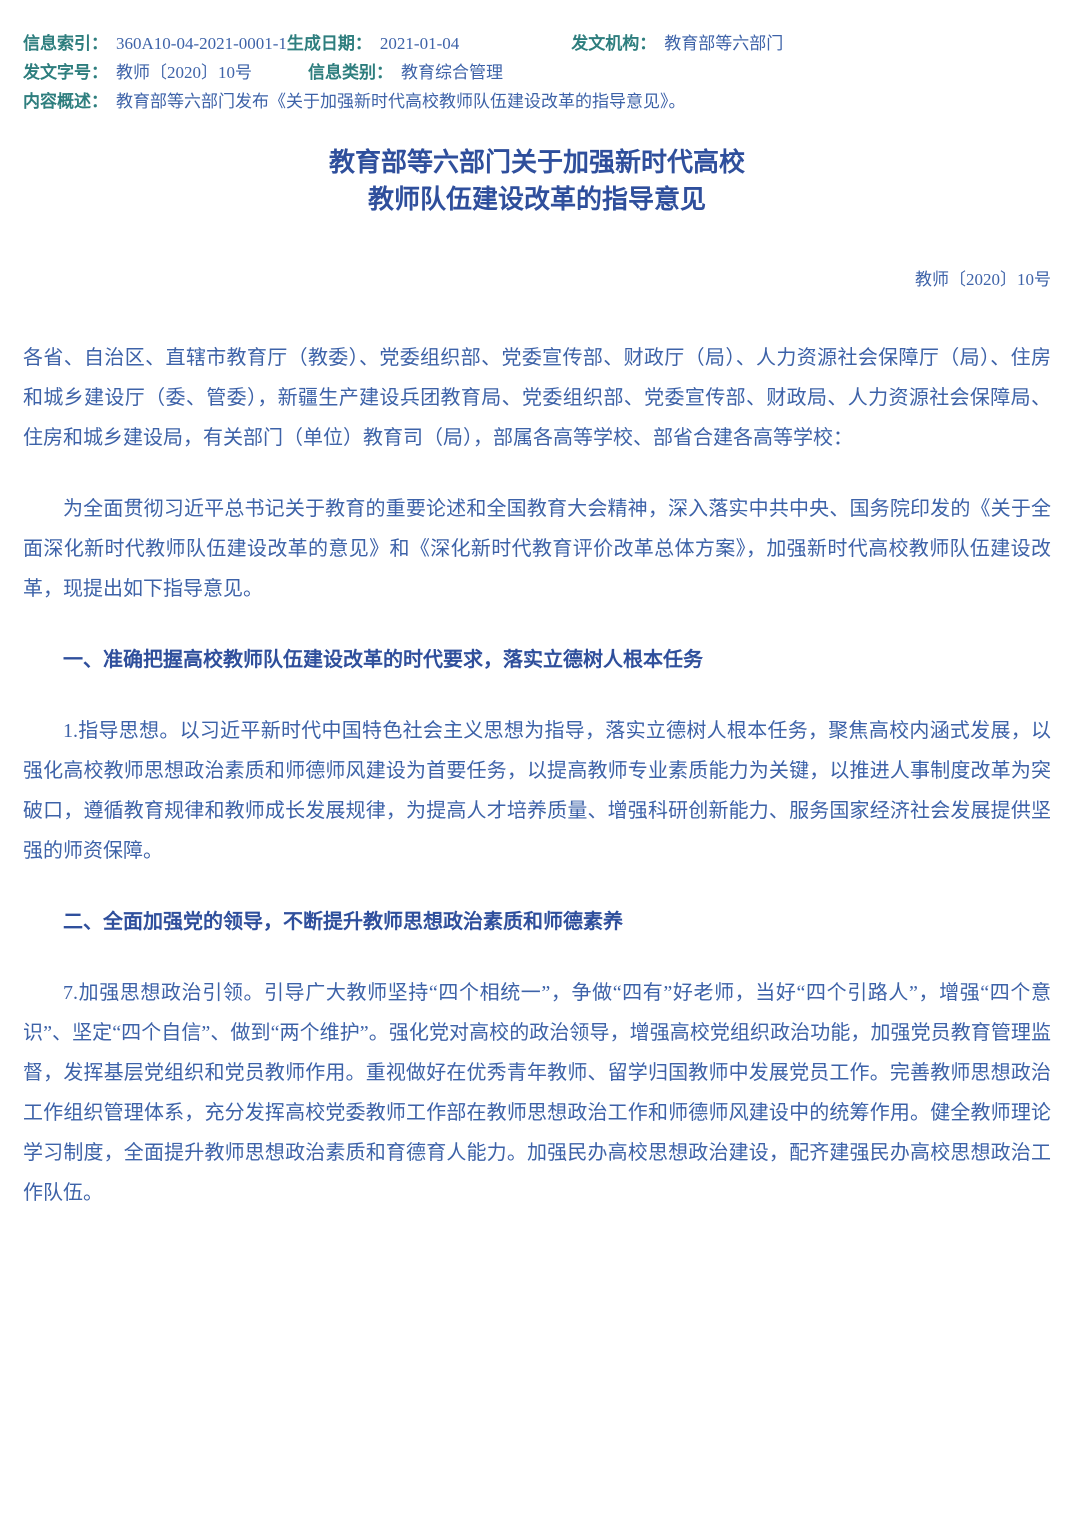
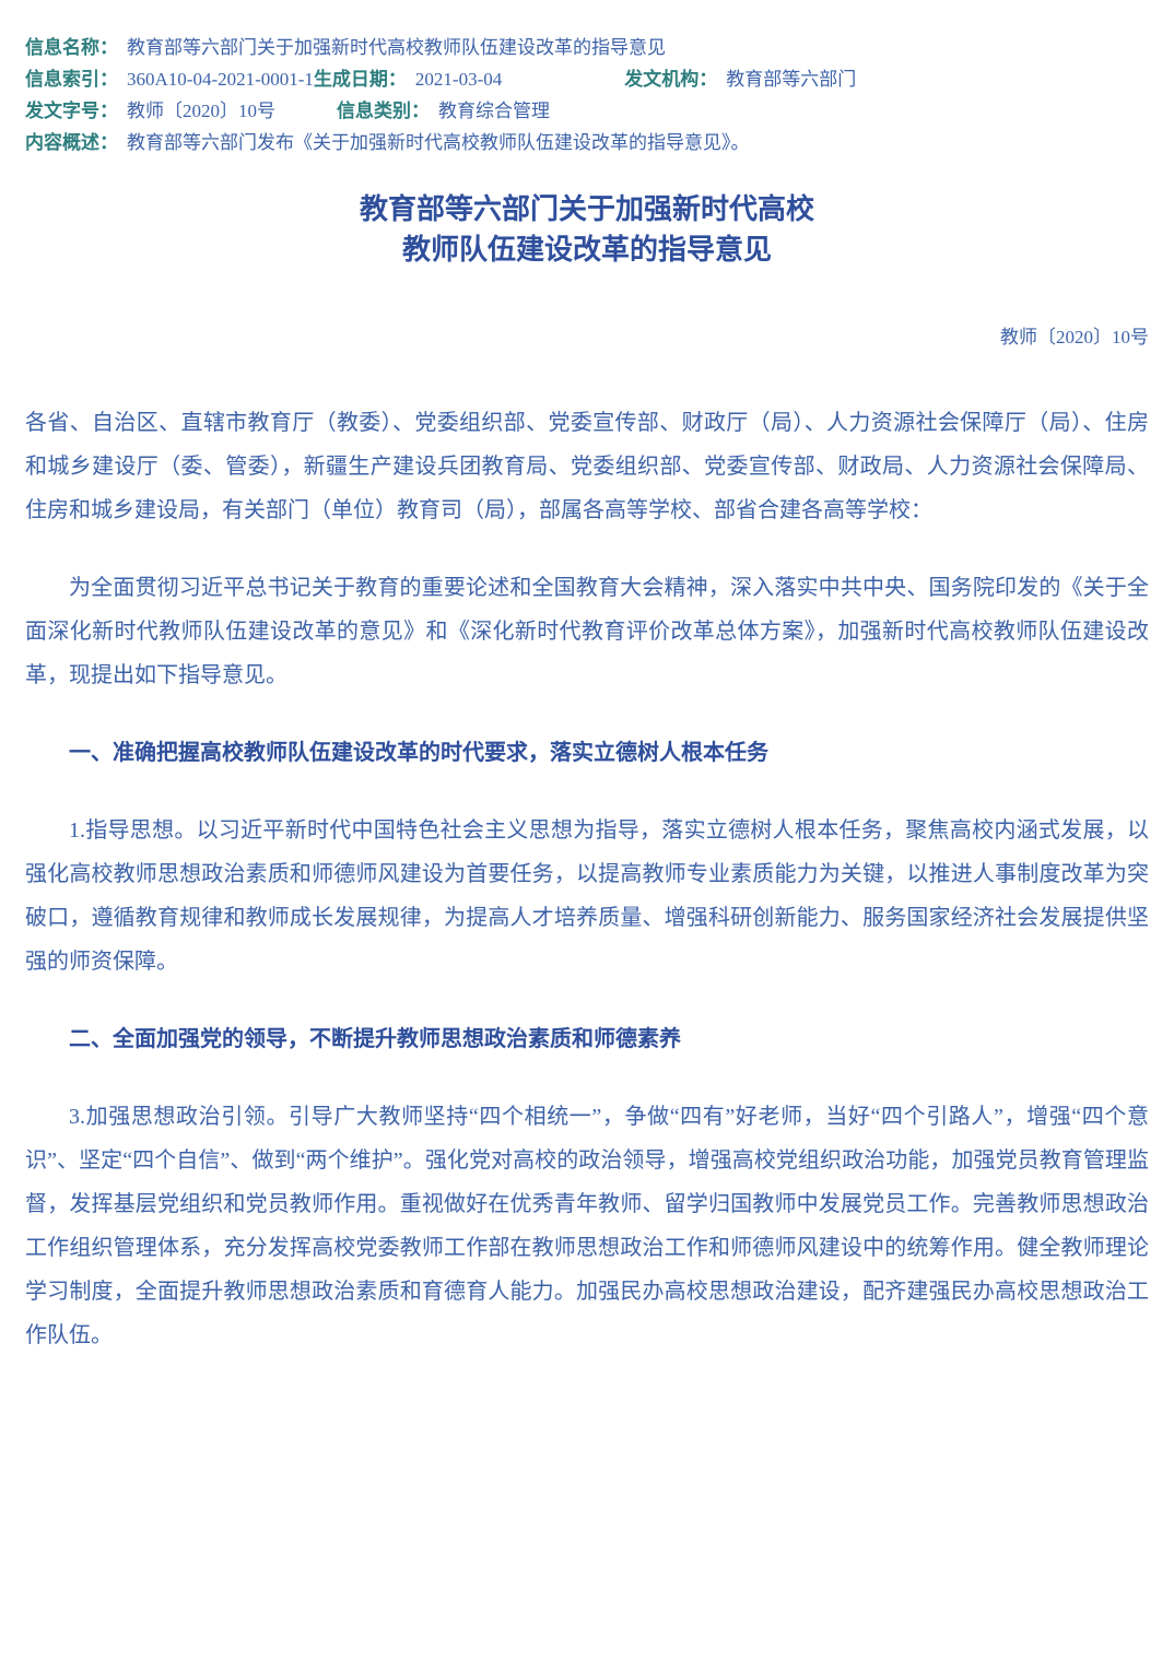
+ 信息名称： 教育部等六部门关于加强新时代高校教师队伍建设改革的指导意见
- 信息索引： 360A10-04-2021-0001-1生成日期： 2021-01-04 发文机构： 教育部等六部门
+ 信息索引： 360A10-04-2021-0001-1生成日期： 2021-03-04 发文机构： 教育部等六部门
  发文字号： 教师〔2020〕10号 信息类别： 教育综合管理
  内容概述： 教育部等六部门发布《关于加强新时代高校教师队伍建设改革的指导意见》。
  教育部等六部门关于加强新时代高校
  教师队伍建设改革的指导意见
  教师〔2020〕10号
  各省、自治区、直辖市教育厅（教委）、党委组织部、党委宣传部、财政厅（局）、人力资源社会保障厅（局）、住房和城乡建设厅（委、管委），新疆生产建设兵团教育局、党委组织部、党委宣传部、财政局、人力资源社会保障局、住房和城乡建设局，有关部门（单位）教育司（局），部属各高等学校、部省合建各高等学校：
  为全面贯彻习近平总书记关于教育的重要论述和全国教育大会精神，深入落实中共中央、国务院印发的《关于全面深化新时代教师队伍建设改革的意见》和《深化新时代教育评价改革总体方案》，加强新时代高校教师队伍建设改革，现提出如下指导意见。
  一、准确把握高校教师队伍建设改革的时代要求，落实立德树人根本任务
  1.指导思想。以习近平新时代中国特色社会主义思想为指导，落实立德树人根本任务，聚焦高校内涵式发展，以强化高校教师思想政治素质和师德师风建设为首要任务，以提高教师专业素质能力为关键，以推进人事制度改革为突破口，遵循教育规律和教师成长发展规律，为提高人才培养质量、增强科研创新能力、服务国家经济社会发展提供坚强的师资保障。
  二、全面加强党的领导，不断提升教师思想政治素质和师德素养
- 7.加强思想政治引领。引导广大教师坚持“四个相统一”，争做“四有”好老师，当好“四个引路人”，增强“四个意识”、坚定“四个自信”、做到“两个维护”。强化党对高校的政治领导，增强高校党组织政治功能，加强党员教育管理监督，发挥基层党组织和党员教师作用。重视做好在优秀青年教师、留学归国教师中发展党员工作。完善教师思想政治工作组织管理体系，充分发挥高校党委教师工作部在教师思想政治工作和师德师风建设中的统筹作用。健全教师理论学习制度，全面提升教师思想政治素质和育德育人能力。加强民办高校思想政治建设，配齐建强民办高校思想政治工作队伍。
+ 3.加强思想政治引领。引导广大教师坚持“四个相统一”，争做“四有”好老师，当好“四个引路人”，增强“四个意识”、坚定“四个自信”、做到“两个维护”。强化党对高校的政治领导，增强高校党组织政治功能，加强党员教育管理监督，发挥基层党组织和党员教师作用。重视做好在优秀青年教师、留学归国教师中发展党员工作。完善教师思想政治工作组织管理体系，充分发挥高校党委教师工作部在教师思想政治工作和师德师风建设中的统筹作用。健全教师理论学习制度，全面提升教师思想政治素质和育德育人能力。加强民办高校思想政治建设，配齐建强民办高校思想政治工作队伍。
